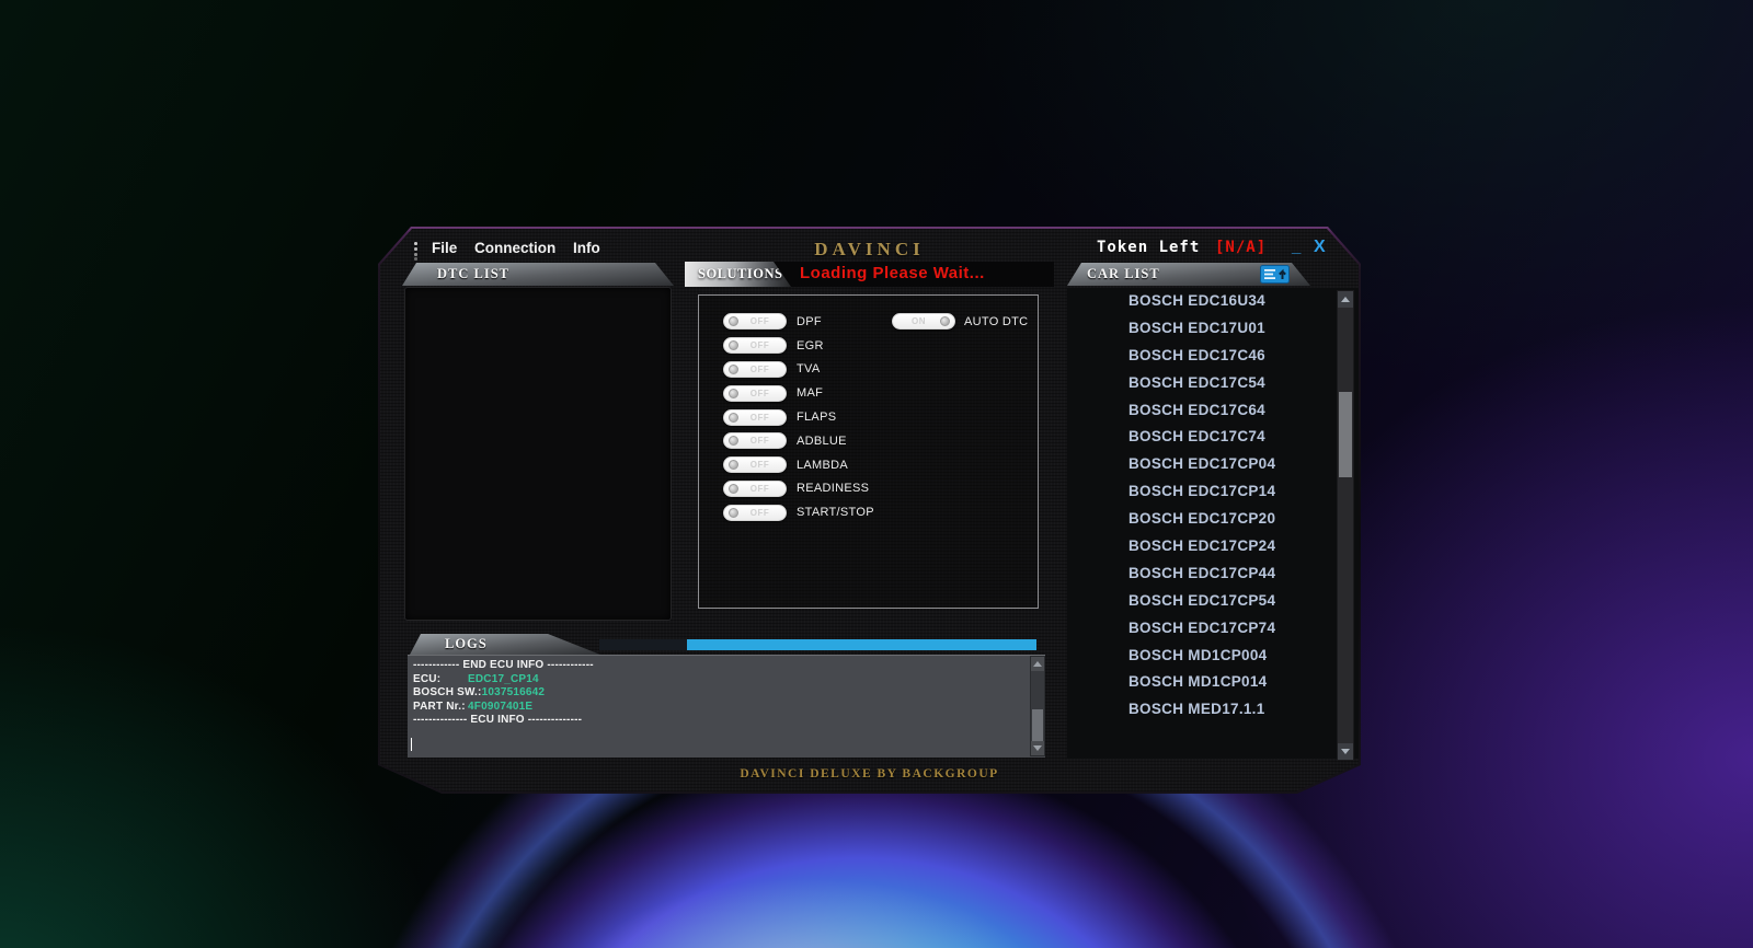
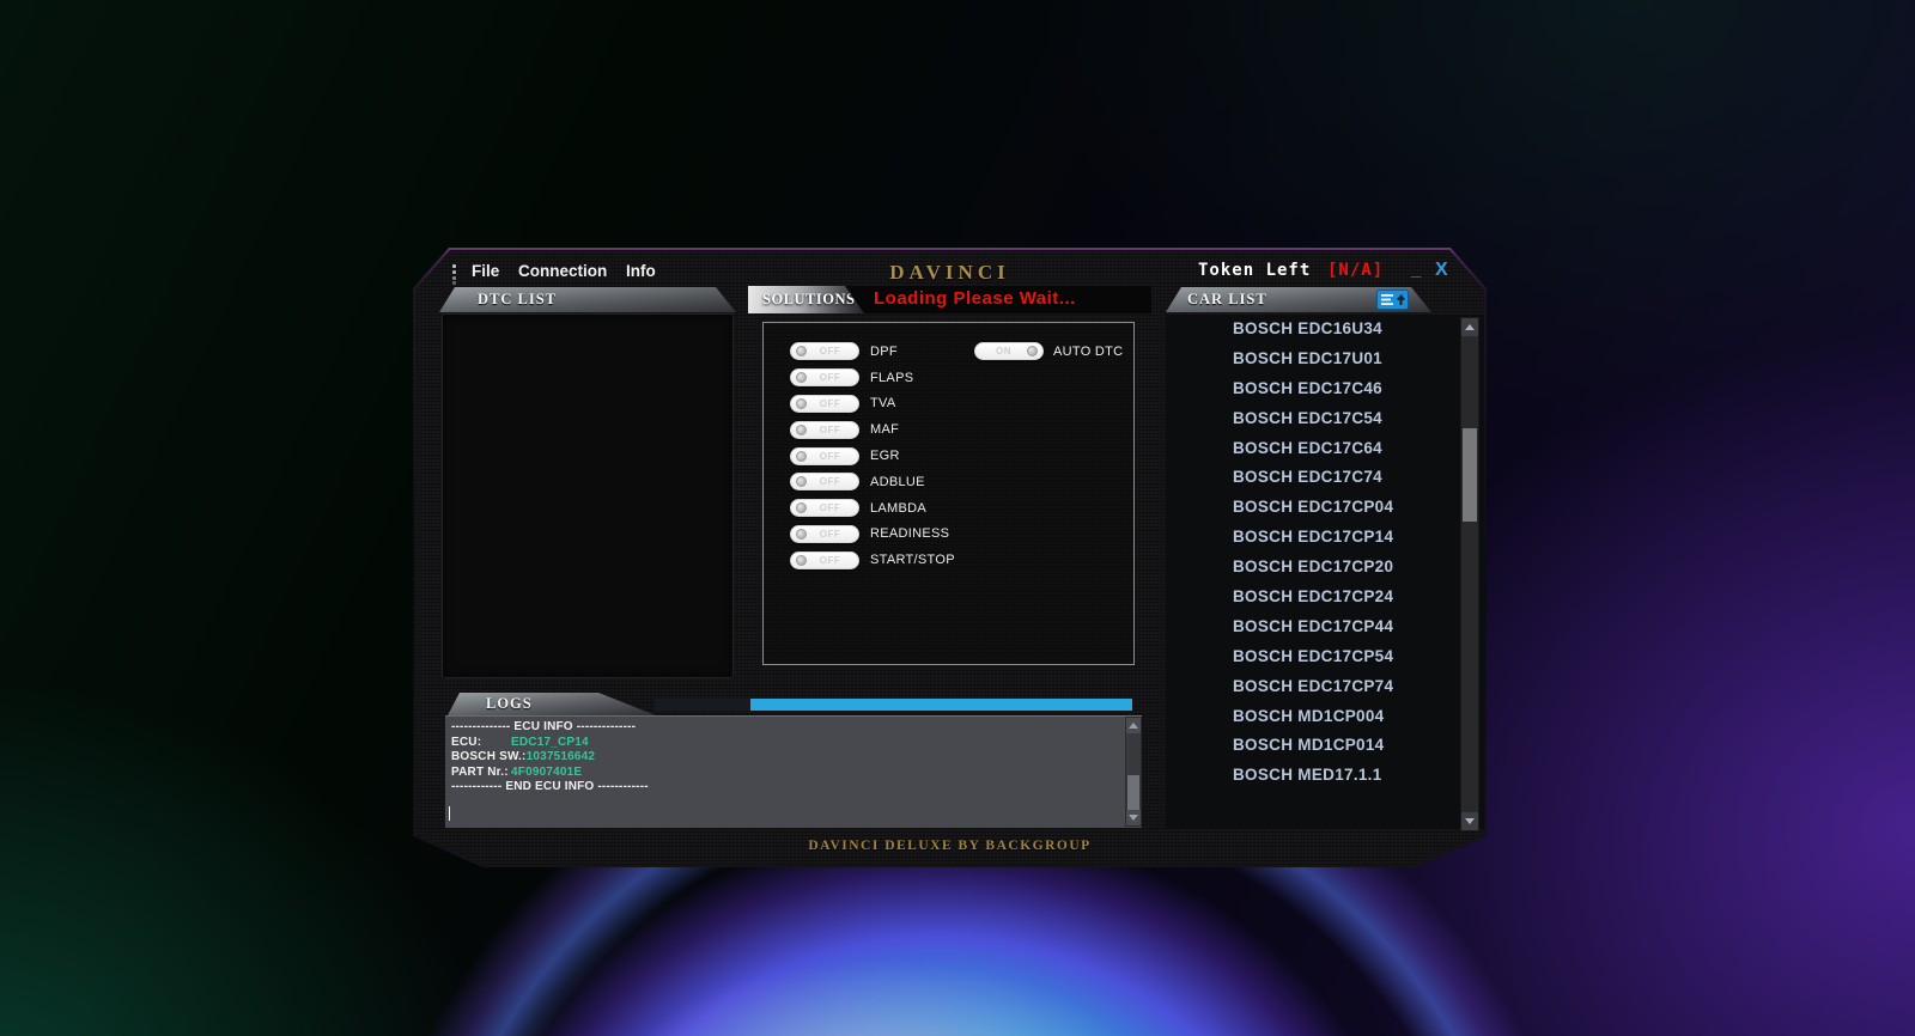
  File
  Connection
  Info
  DAVINCI
  Token Left
  [N/A]
  _
  X
  DTC LIST
  SOLUTIONS
  Loading Please Wait...
  OFF
  DPF
  OFF
- EGR
+ FLAPS
  OFF
  TVA
  OFF
  MAF
  OFF
- FLAPS
+ EGR
  OFF
  ADBLUE
  OFF
  LAMBDA
  OFF
  READINESS
  OFF
  START/STOP
  ON
  AUTO DTC
  CAR LIST
  BOSCH EDC16U34
  BOSCH EDC17U01
  BOSCH EDC17C46
  BOSCH EDC17C54
  BOSCH EDC17C64
  BOSCH EDC17C74
  BOSCH EDC17CP04
  BOSCH EDC17CP14
  BOSCH EDC17CP20
  BOSCH EDC17CP24
  BOSCH EDC17CP44
  BOSCH EDC17CP54
  BOSCH EDC17CP74
  BOSCH MD1CP004
  BOSCH MD1CP014
  BOSCH MED17.1.1
  LOGS
- ------------ END ECU INFO ------------
+ -------------- ECU INFO --------------
  ECU: EDC17_CP14
  BOSCH SW.:1037516642
  PART Nr.: 4F0907401E
- -------------- ECU INFO --------------
+ ------------ END ECU INFO ------------
  DAVINCI DELUXE BY BACKGROUP
